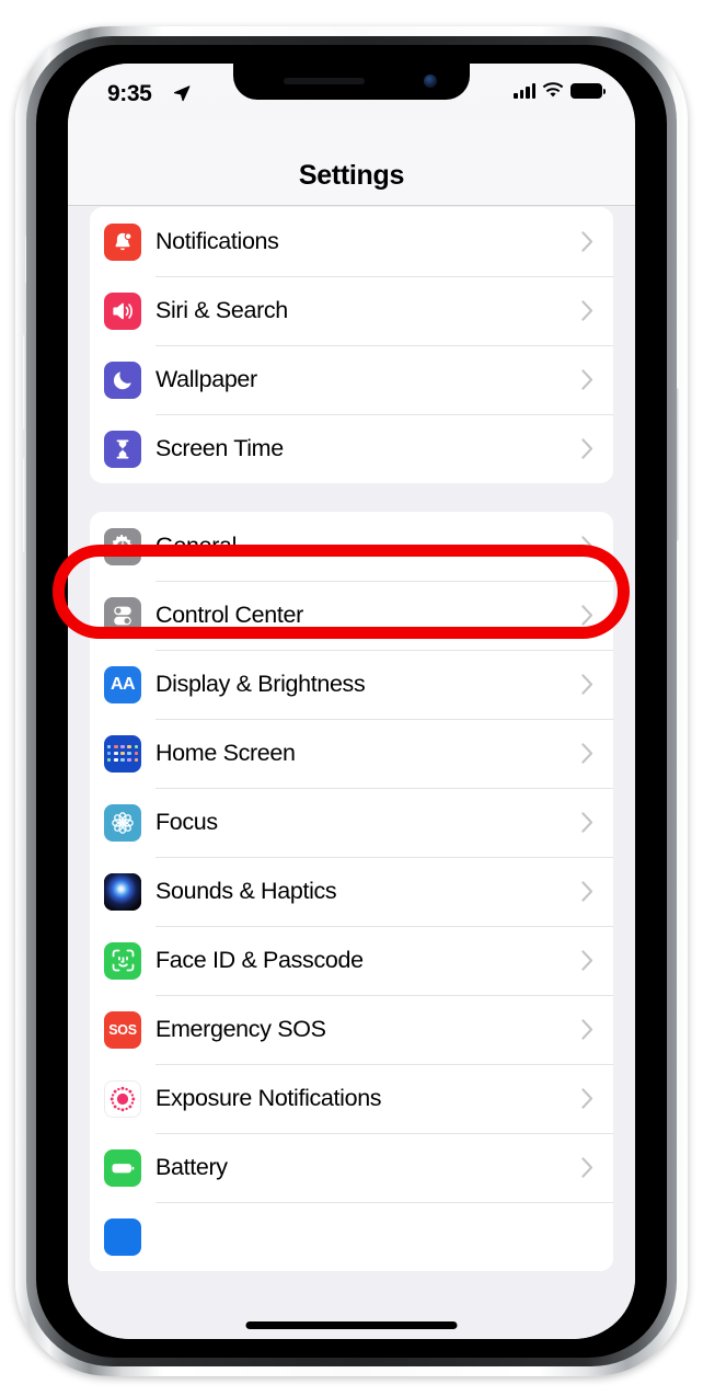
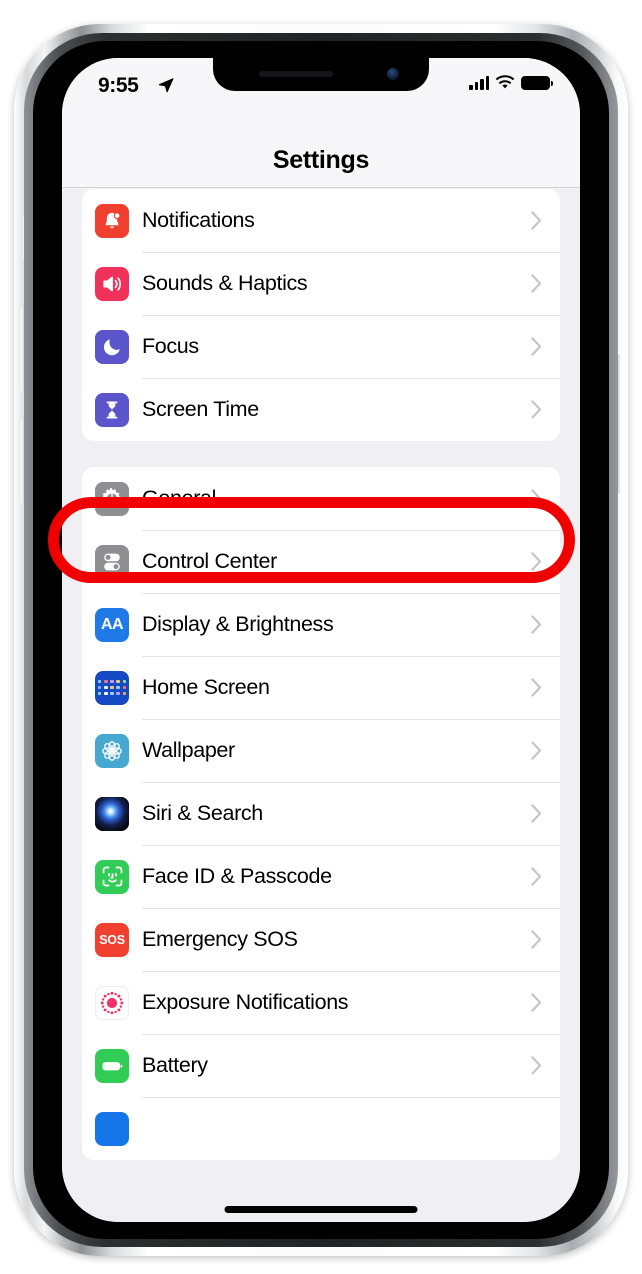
- 9:35
+ 9:55
  Settings
  Notifications
- Siri & Search
+ Sounds & Haptics
- Wallpaper
+ Focus
  Screen Time
  General
  Control Center
  AA
  Display & Brightness
  Home Screen
- Focus
+ Wallpaper
- Sounds & Haptics
+ Siri & Search
  Face ID & Passcode
  SOS
  Emergency SOS
  Exposure Notifications
  Battery
